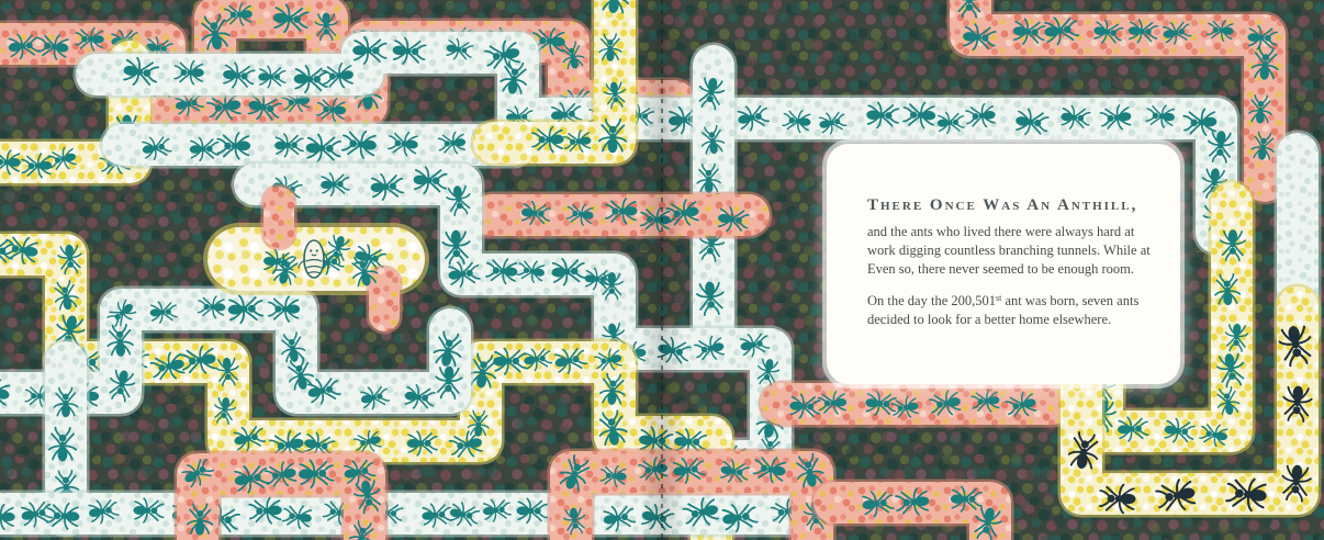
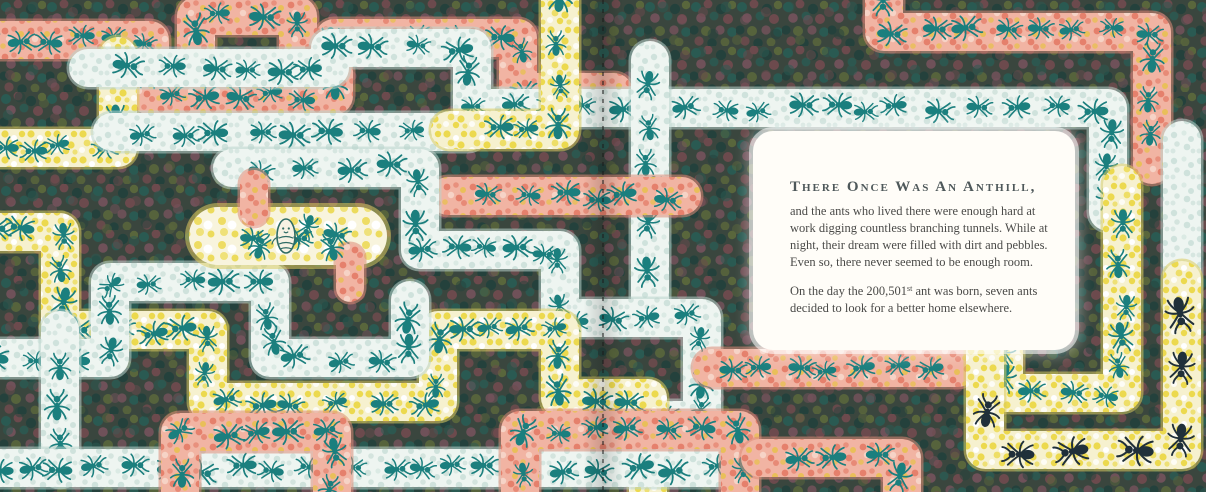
  There Once Was An Anthill,
- and the ants who lived there were always hard at
+ and the ants who lived there were enough hard at
  work digging countless branching tunnels. While at
+ night, their dream were filled with dirt and pebbles.
  Even so, there never seemed to be enough room.
  On the day the 200,501st ant was born, seven ants
  decided to look for a better home elsewhere.
